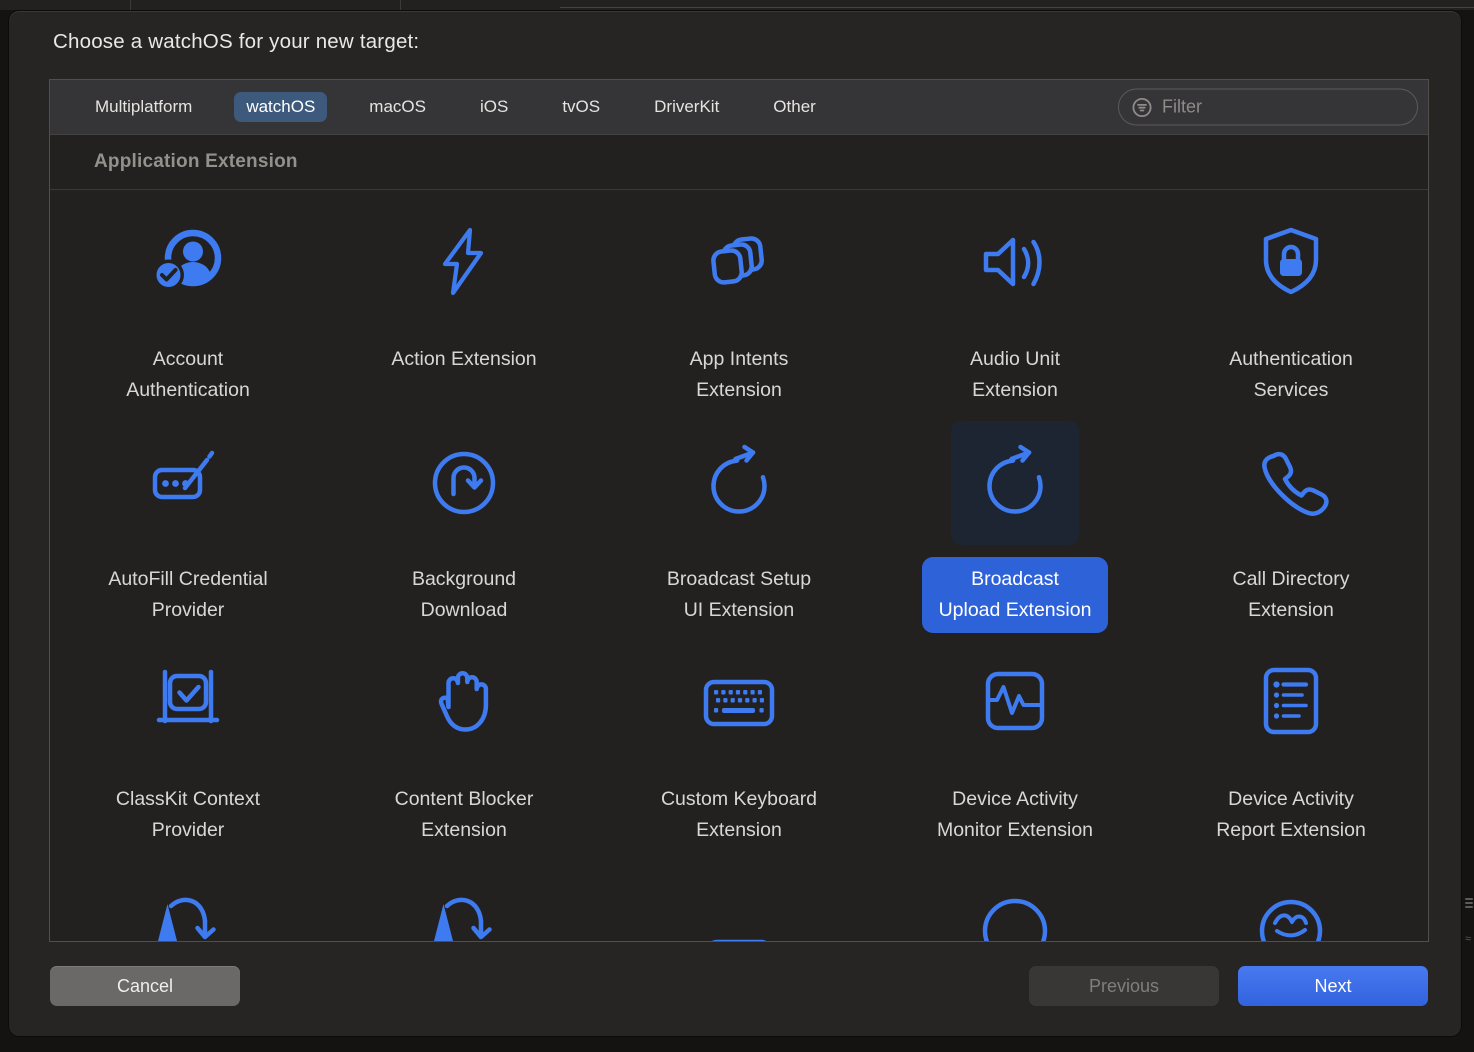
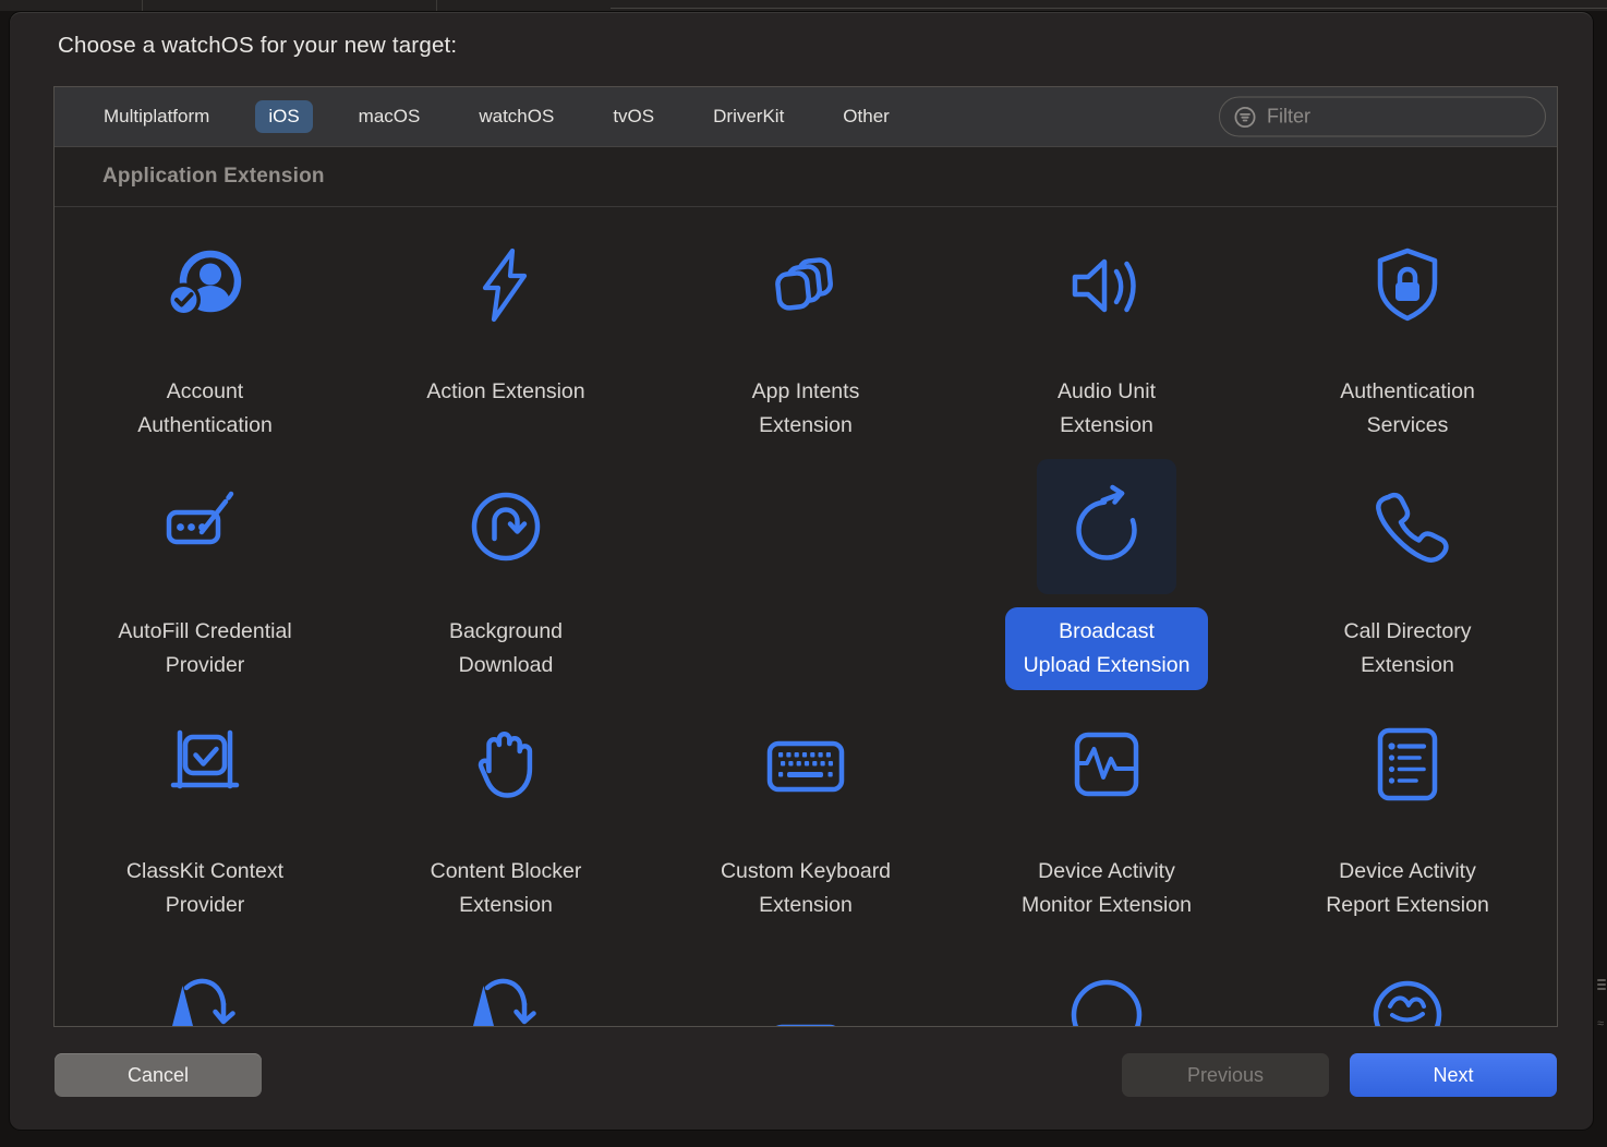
  ≈
  Choose a watchOS for your new target:
  Multiplatform
- watchOS
+ iOS
  macOS
- iOS
+ watchOS
  tvOS
  DriverKit
  Other
  Filter
  Application Extension
  Account
  Authentication
  Action Extension
  App Intents
  Extension
  Audio Unit
  Extension
  Authentication
  Services
  AutoFill Credential
  Provider
  Background
  Download
- Broadcast Setup
- UI Extension
  Broadcast
  Upload Extension
  Call Directory
  Extension
  ClassKit Context
  Provider
  Content Blocker
  Extension
  Custom Keyboard
  Extension
  Device Activity
  Monitor Extension
  Device Activity
  Report Extension
  Cancel
  Previous
  Next
